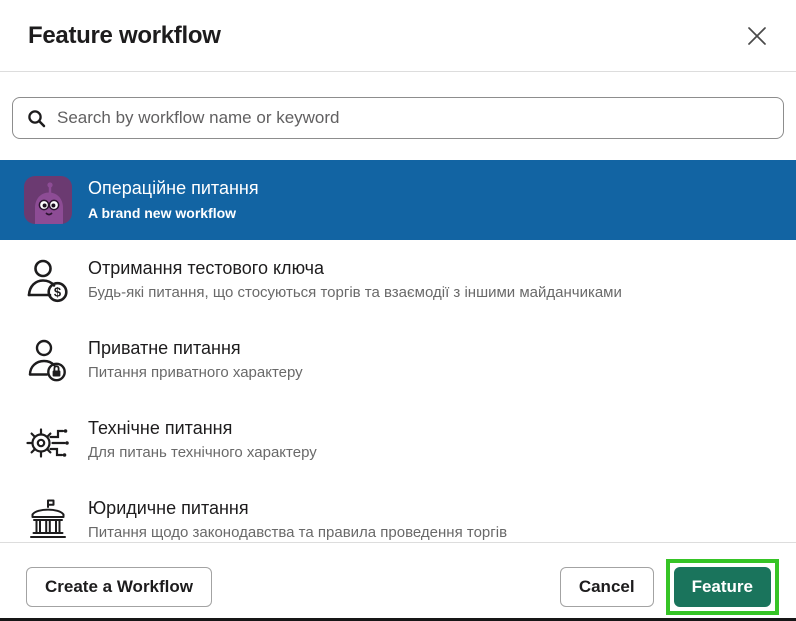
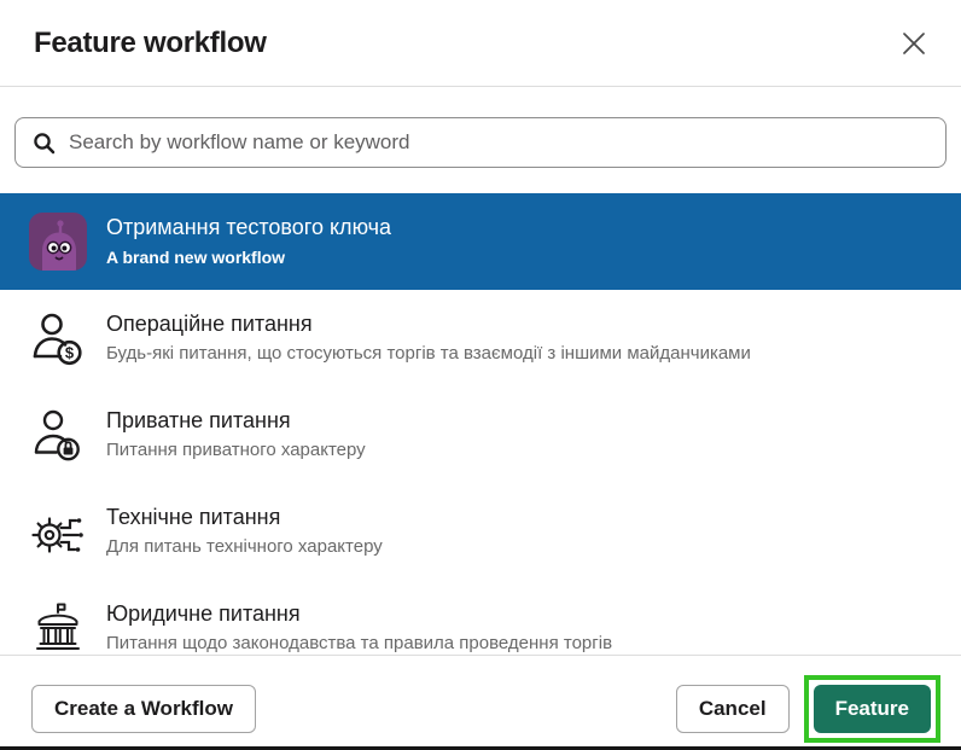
  Feature workflow
  Search by workflow name or keyword
- Операційне питання
+ Отримання тестового ключа
  A brand new workflow
  $
- Отримання тестового ключа
+ Операційне питання
  Будь-які питання, що стосуються торгів та взаємодії з іншими майданчиками
  Приватне питання
  Питання приватного характеру
  Технічне питання
  Для питань технічного характеру
  Юридичне питання
  Питання щодо законодавства та правила проведення торгів
  Create a Workflow
  Cancel
  Feature
